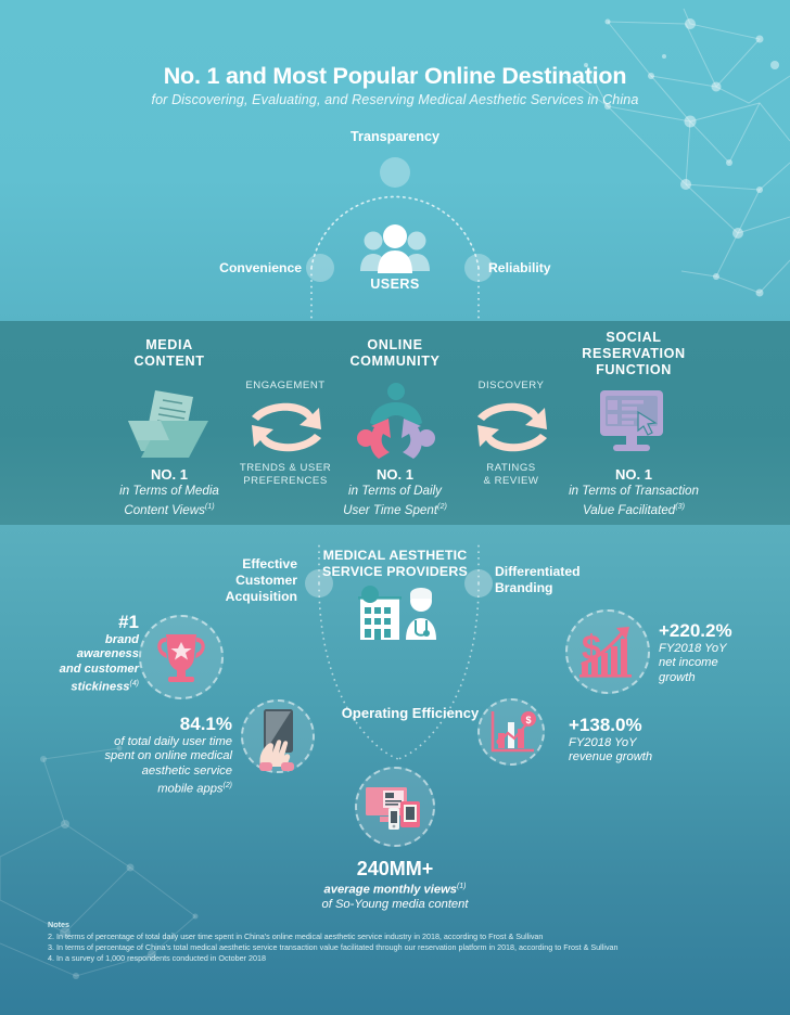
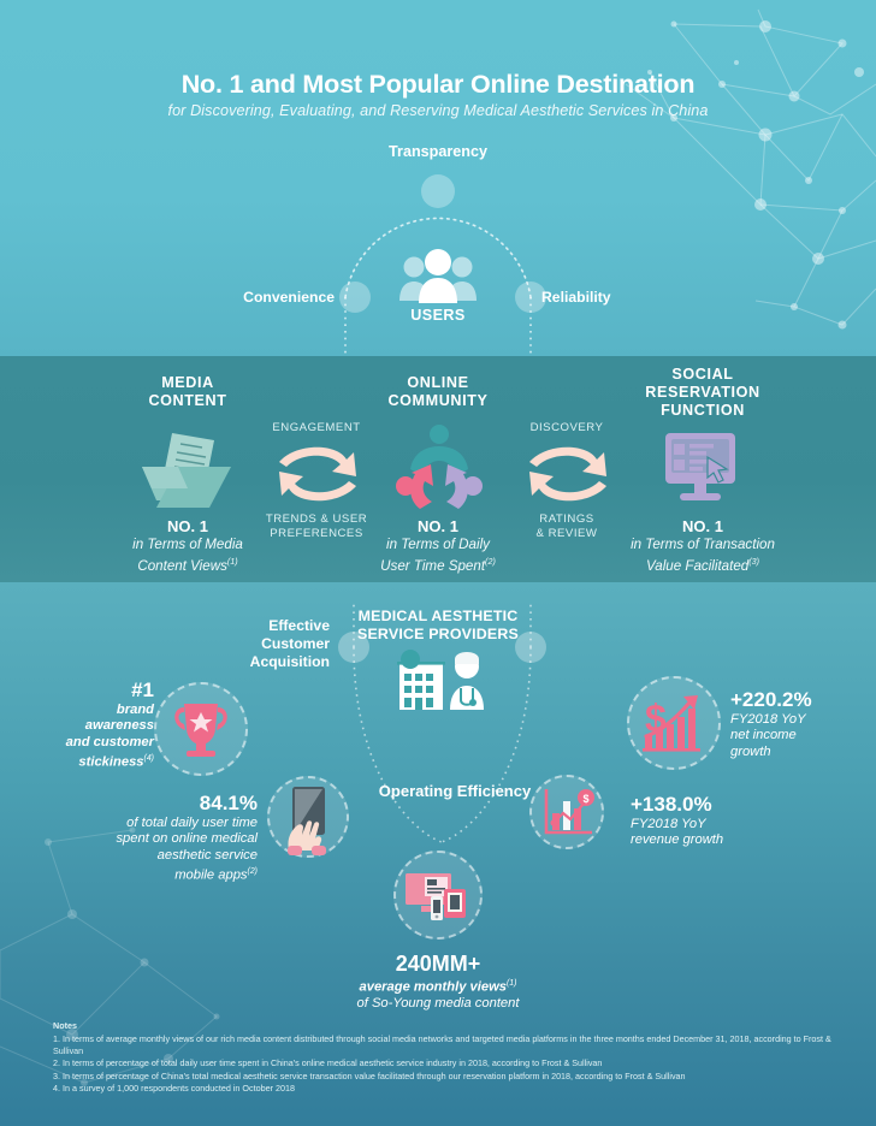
  No. 1 and Most Popular Online Destination
  for Discovering, Evaluating, and Reserving Medical Aesthetic Services in China
  Transparency
  Convenience
  Reliability
  USERS
  MEDIA
  CONTENT
  NO. 1
  in Terms of Media
  Content Views(1)
  ENGAGEMENT
  TRENDS & USER
  PREFERENCES
  ONLINE
  COMMUNITY
  NO. 1
  in Terms of Daily
  User Time Spent(2)
  DISCOVERY
  RATINGS
  & REVIEW
  SOCIAL
  RESERVATION
  FUNCTION
  NO. 1
  in Terms of Transaction
  Value Facilitated(3)
  MEDICAL AESTHETIC
  SERVICE PROVIDERS
  Effective
  Customer
  Acquisition
- Differentiated
- Branding
  Operating Efficiency
  #1
  brand
  awareness
  and customer
  stickiness
  84.1%
  of total daily user time
  spent on online medical
  aesthetic service
  mobile apps
  $
  +220.2%
  FY2018 YoY
  net income
  growth
  $
  +138.0%
  FY2018 YoY
  revenue growth
  240MM+
  average monthly views
  of So-Young media content
  Notes
+ 1. In terms of average monthly views of our rich media content distributed through social media networks and targeted media platforms in the three months ended December 31, 2018, according to Frost & Sullivan
  2. In terms of percentage of total daily user time spent in China's online medical aesthetic service industry in 2018, according to Frost & Sullivan
  3. In terms of percentage of China's total medical aesthetic service transaction value facilitated through our reservation platform in 2018, according to Frost & Sullivan
  4. In a survey of 1,000 respondents conducted in October 2018
